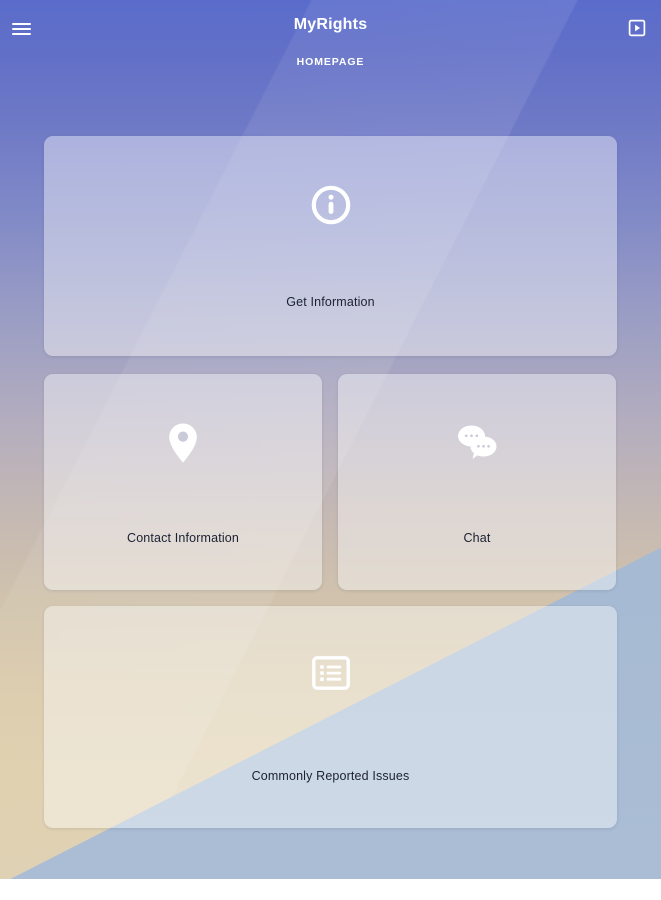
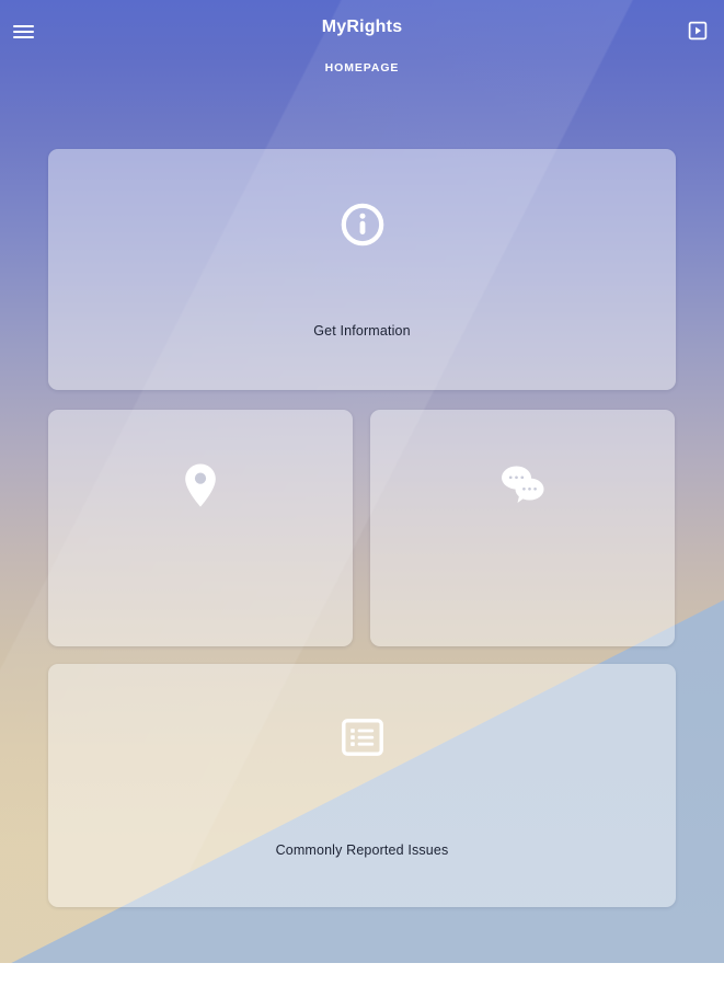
  MyRights
  HOMEPAGE
  Get Information
- Contact Information
- Chat
  Commonly Reported Issues
